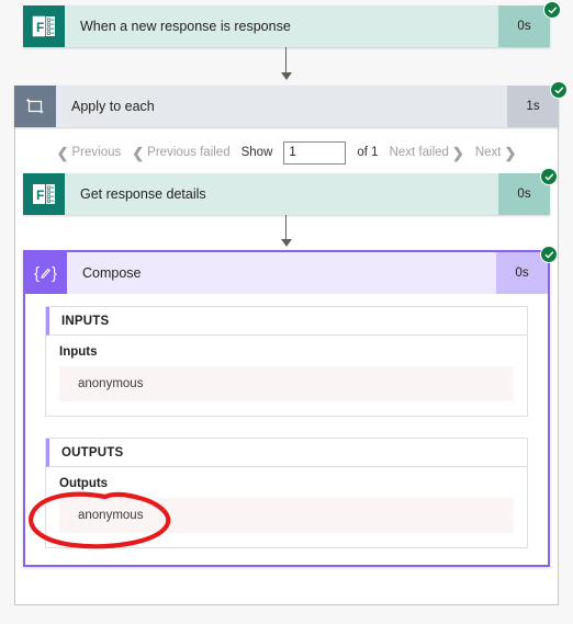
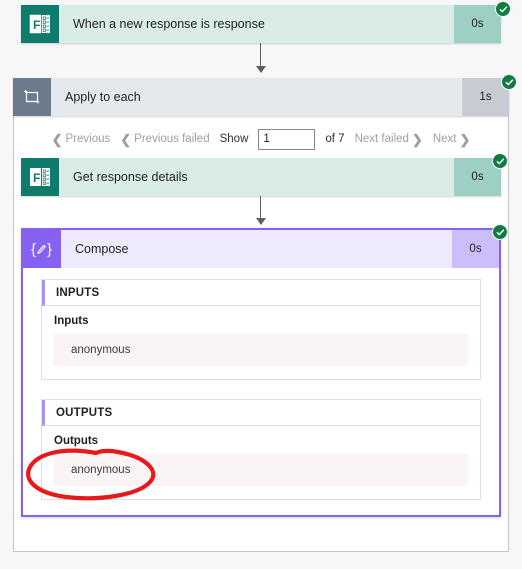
  F
  When a new response is response
  0s
  Apply to each
  1s
  ❮
  Previous
  ❮
  Previous failed
  Show
  1
- of 1
+ of 7
  Next failed
  ❯
  Next
  ❯
  F
  Get response details
  0s
  {
  }
  Compose
  0s
  INPUTS
  Inputs
  anonymous
  OUTPUTS
  Outputs
  anonymous
